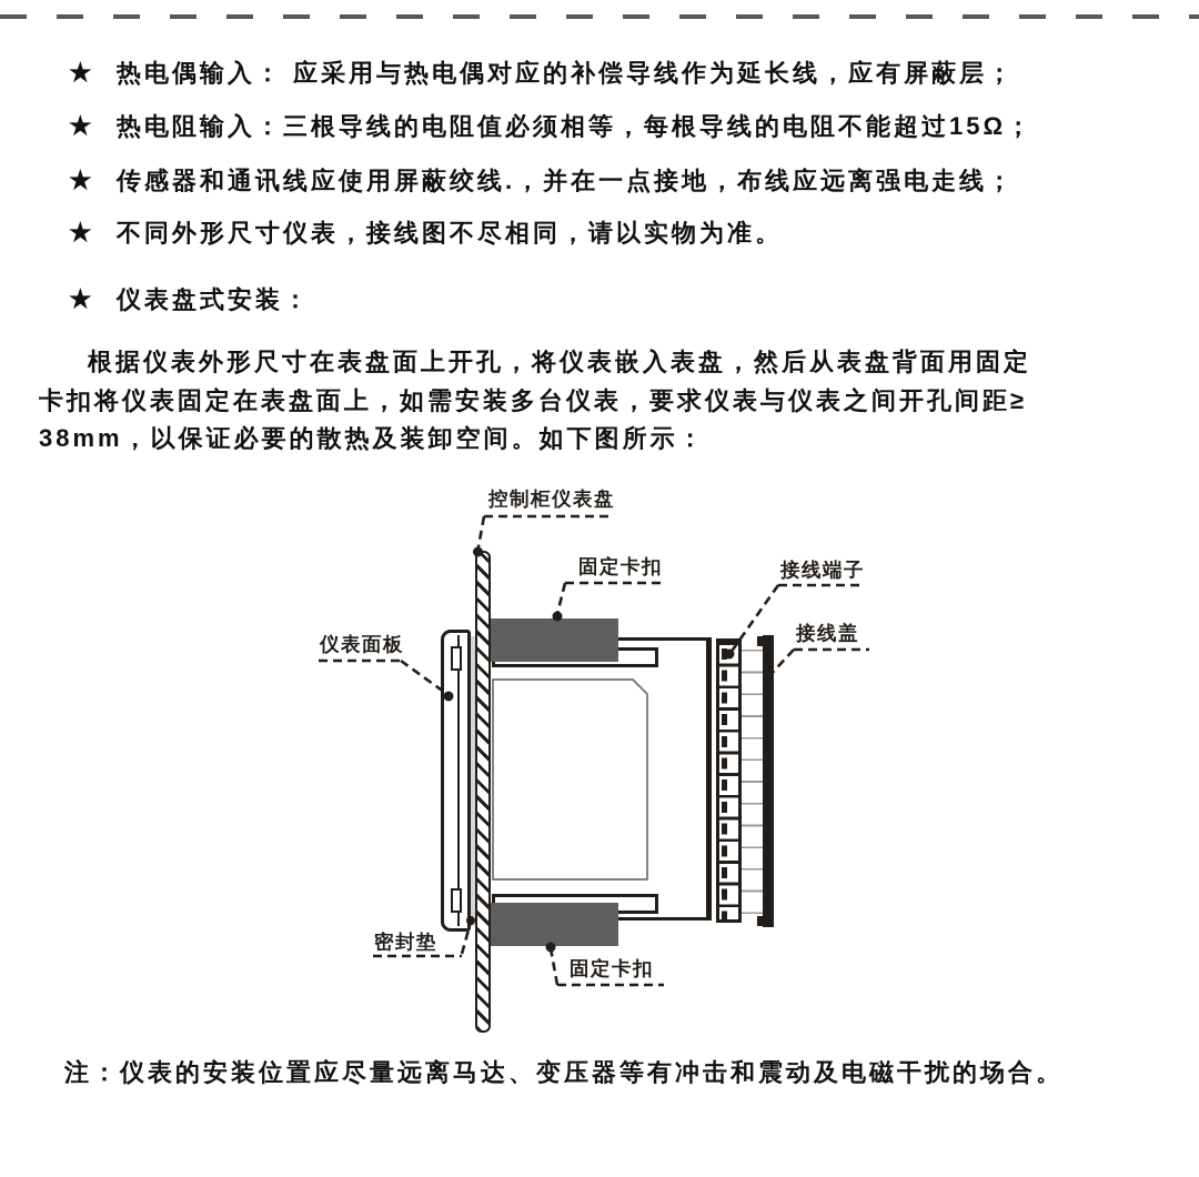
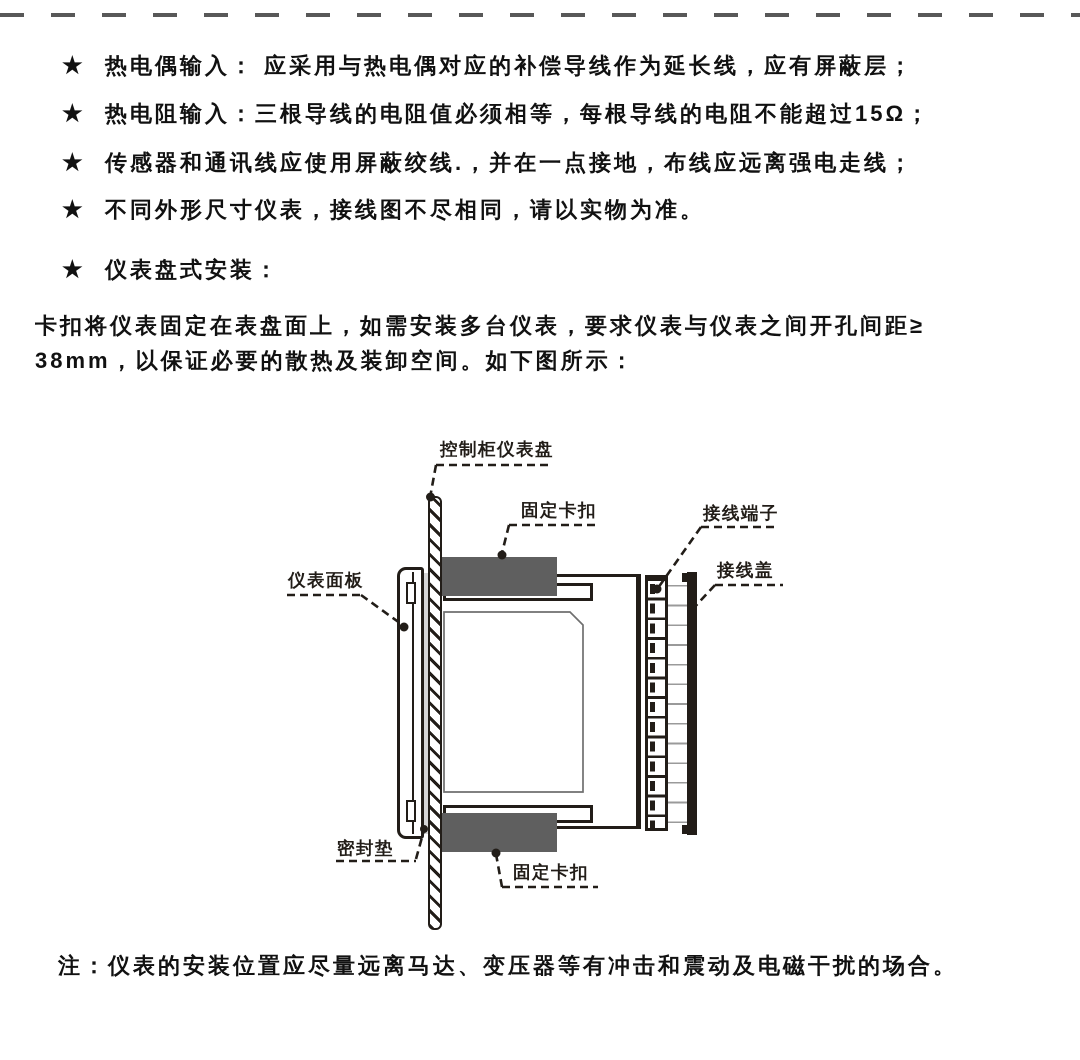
  ★ 热电偶输入： 应采用与热电偶对应的补偿导线作为延长线，应有屏蔽层；
  ★ 热电阻输入：三根导线的电阻值必须相等，每根导线的电阻不能超过15Ω；
  ★ 传感器和通讯线应使用屏蔽绞线.，并在一点接地，布线应远离强电走线；
  ★ 不同外形尺寸仪表，接线图不尽相同，请以实物为准。
  ★ 仪表盘式安装：
- 根据仪表外形尺寸在表盘面上开孔，将仪表嵌入表盘，然后从表盘背面用固定
  卡扣将仪表固定在表盘面上，如需安装多台仪表，要求仪表与仪表之间开孔间距≥
  38mm，以保证必要的散热及装卸空间。如下图所示：
  控制柜仪表盘
  固定卡扣
  接线端子
  接线盖
  仪表面板
  密封垫
  固定卡扣
  注：仪表的安装位置应尽量远离马达、变压器等有冲击和震动及电磁干扰的场合。
